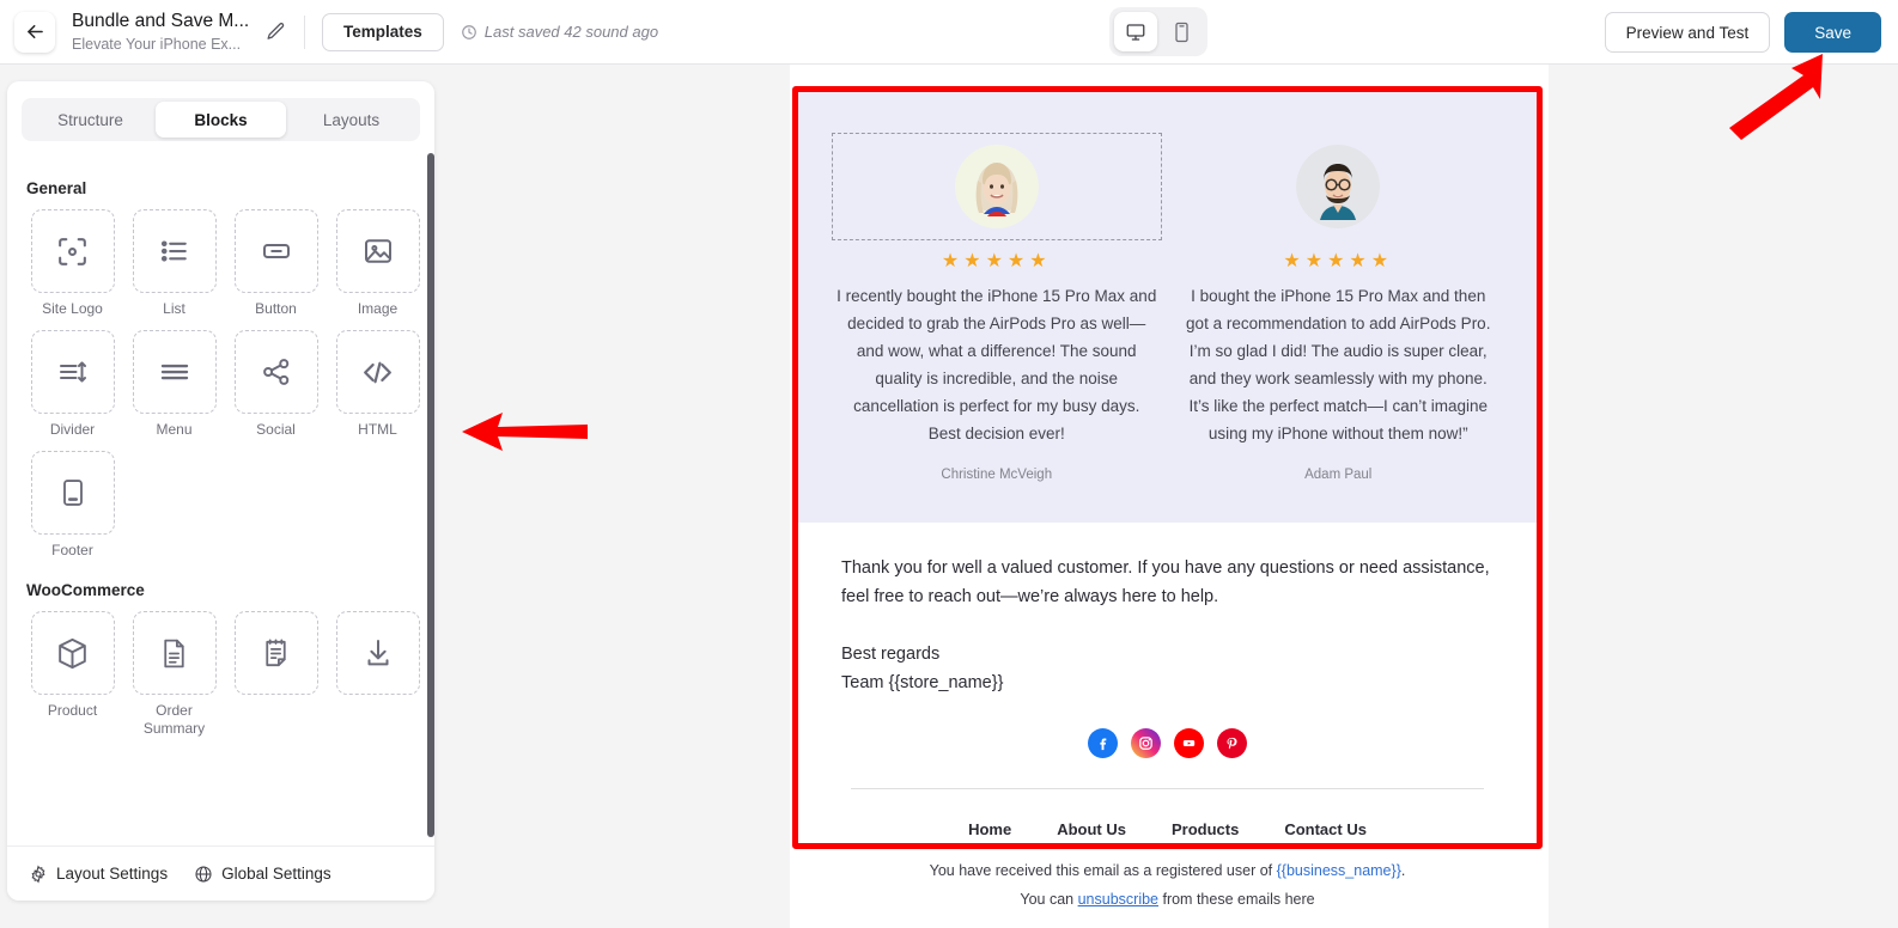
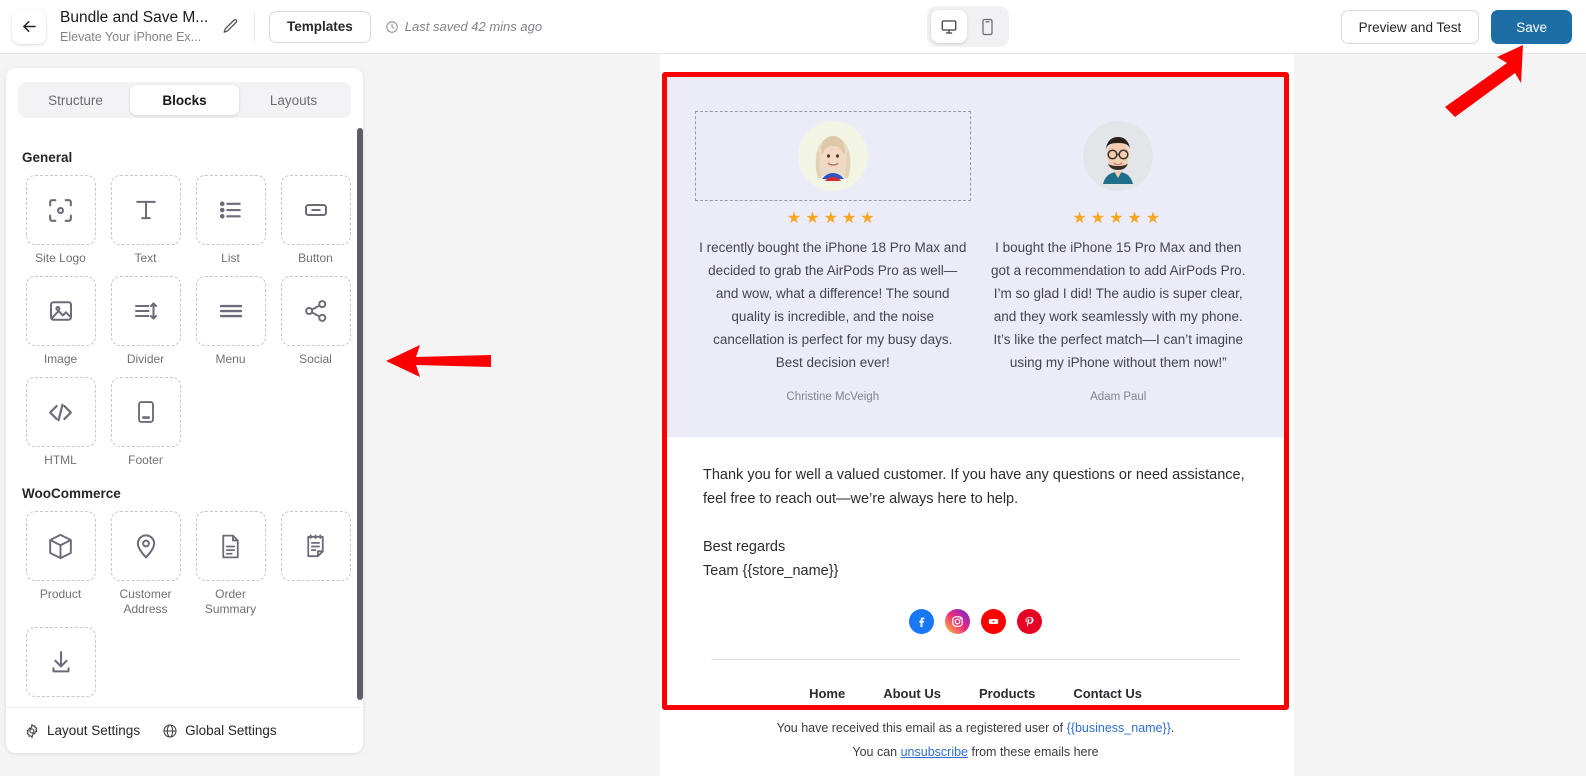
  Bundle and Save M...
  Elevate Your iPhone Ex...
  Templates
- Last saved 42 sound ago
+ Last saved 42 mins ago
  Preview and Test
  Save
  Structure
  Blocks
  Layouts
  General
  Site Logo
+ Text
  List
  Button
  Image
  Divider
  Menu
  Social
  HTML
  Footer
  WooCommerce
  Product
+ Customer Address
  Order Summary
  Layout Settings
  Global Settings
  ★★★★★
- I recently bought the iPhone 15 Pro Max and decided to grab the AirPods Pro as well—and wow, what a difference! The sound quality is incredible, and the noise cancellation is perfect for my busy days. Best decision ever!
+ I recently bought the iPhone 18 Pro Max and decided to grab the AirPods Pro as well—and wow, what a difference! The sound quality is incredible, and the noise cancellation is perfect for my busy days. Best decision ever!
  Christine McVeigh
  ★★★★★
  I bought the iPhone 15 Pro Max and then got a recommendation to add AirPods Pro. I’m so glad I did! The audio is super clear, and they work seamlessly with my phone. It’s like the perfect match—I can’t imagine using my iPhone without them now!”
  Adam Paul
  Thank you for well a valued customer. If you have any questions or need assistance, feel free to reach out—we’re always here to help.
  Best regards
  Team {{store_name}}
  Home
  About Us
  Products
  Contact Us
  You have received this email as a registered user of {{business_name}}.
  You can unsubscribe from these emails here
